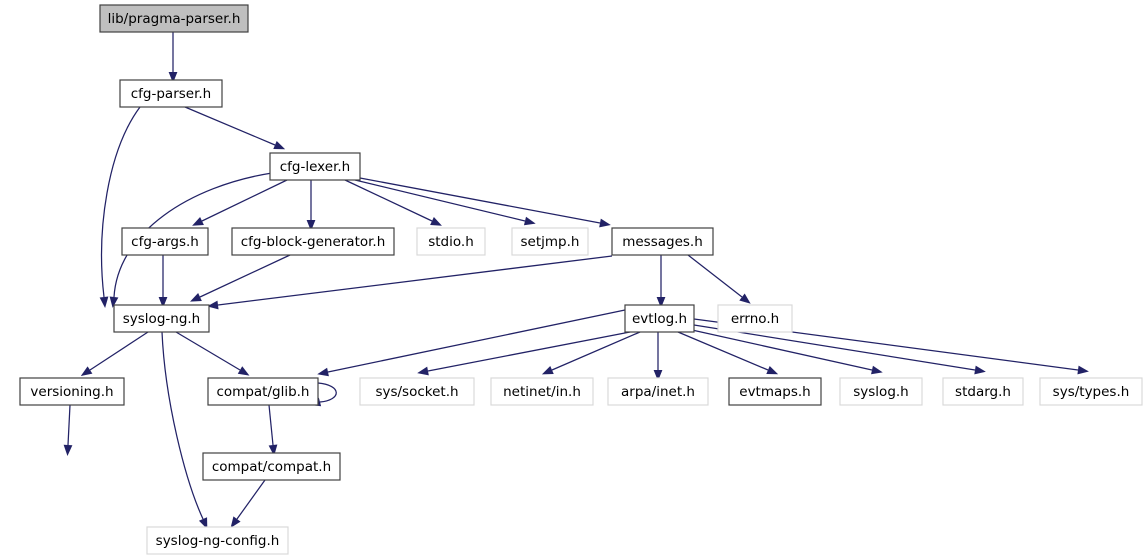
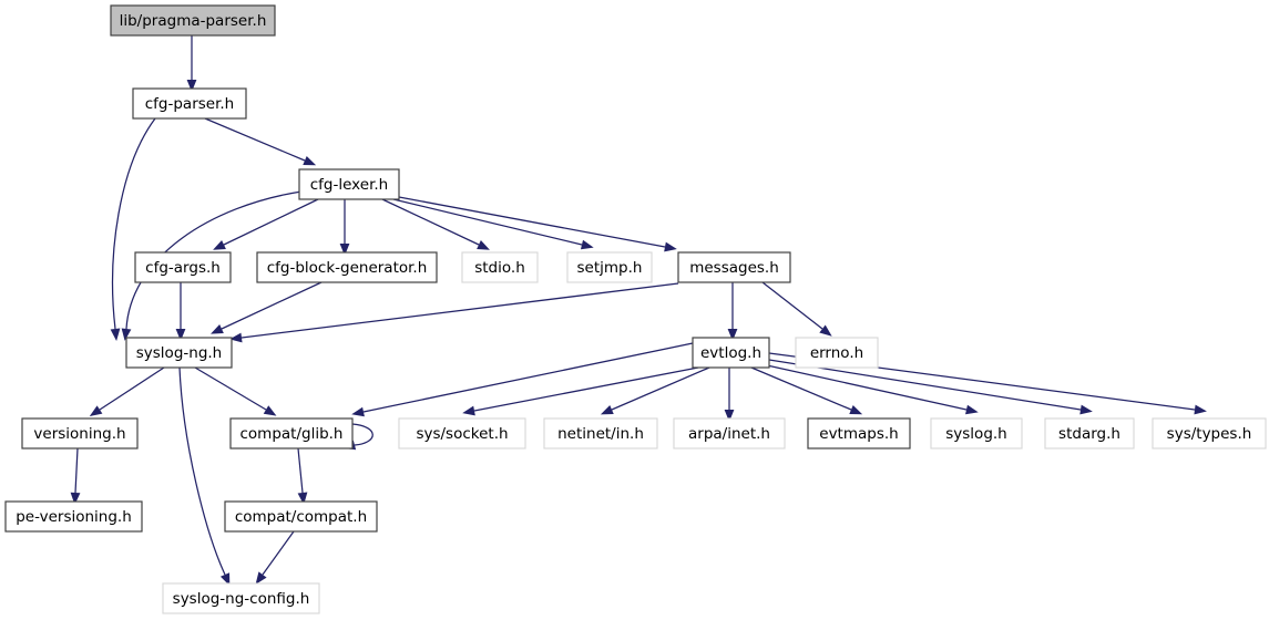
  lib/pragma-parser.h
  cfg-parser.h
  cfg-lexer.h
  cfg-args.h
  cfg-block-generator.h
  stdio.h
  setjmp.h
  messages.h
  syslog-ng.h
  evtlog.h
  errno.h
  versioning.h
  compat/glib.h
  sys/socket.h
  netinet/in.h
  arpa/inet.h
  evtmaps.h
  syslog.h
  stdarg.h
  sys/types.h
+ pe-versioning.h
  compat/compat.h
  syslog-ng-config.h
